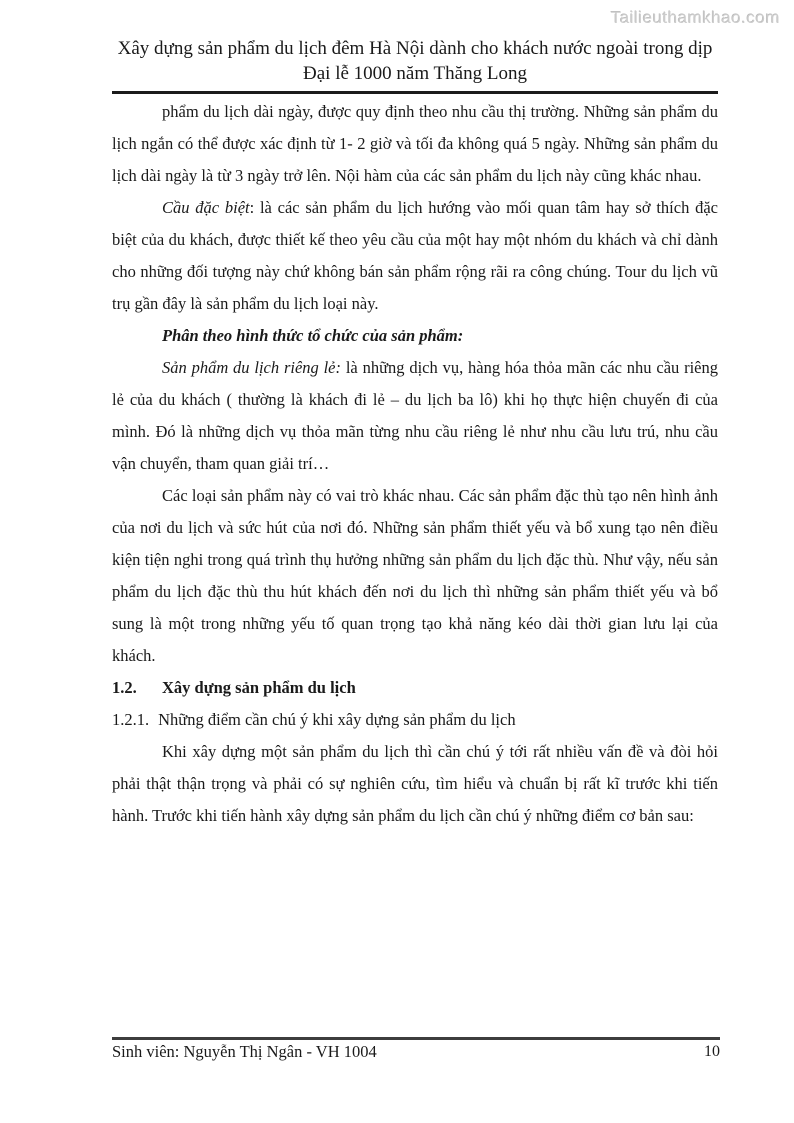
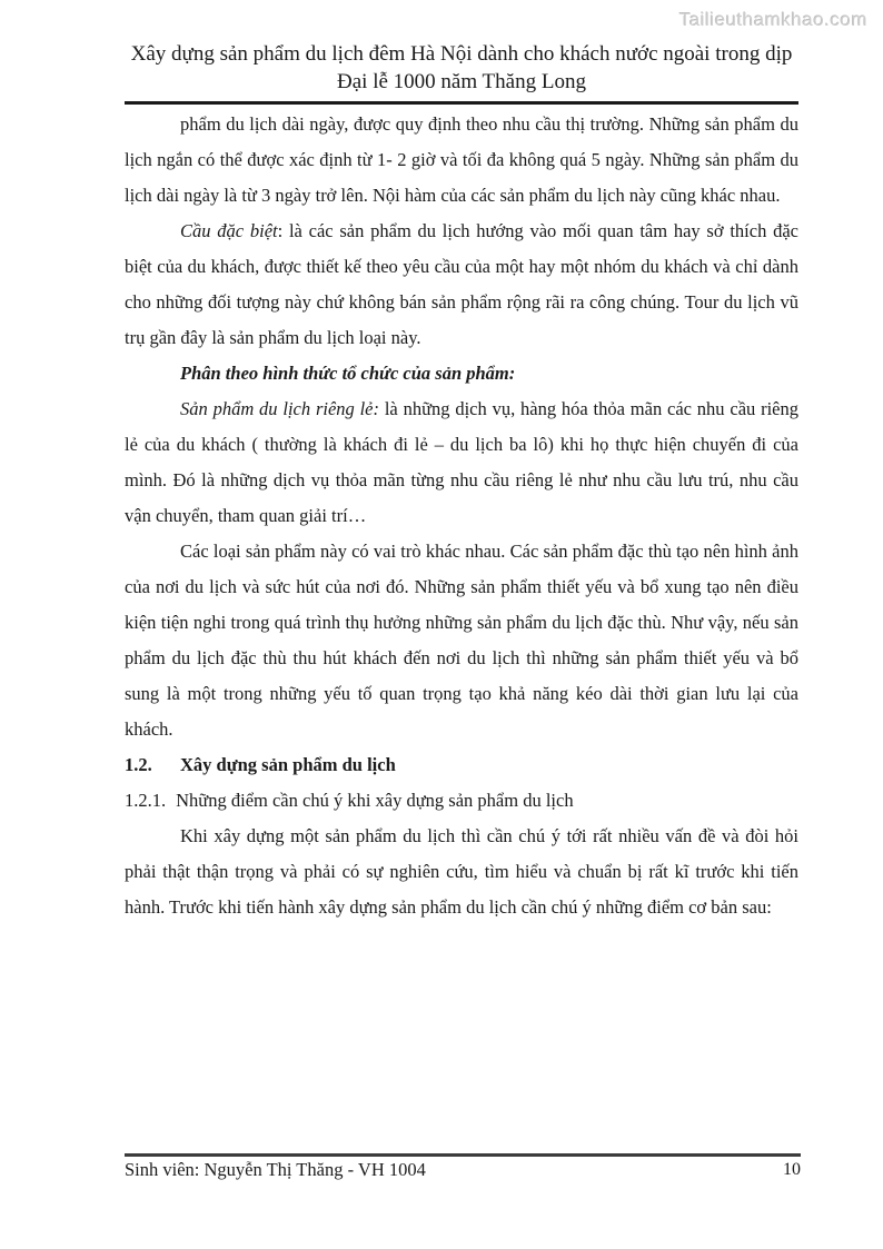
  Tailieuthamkhao.com
  Xây dựng sản phẩm du lịch đêm Hà Nội dành cho khách nước ngoài trong dịp
  Đại lễ 1000 năm Thăng Long
  phẩm du lịch dài ngày, được quy định theo nhu cầu thị trường. Những sản phẩm du lịch ngắn có thể được xác định từ 1- 2 giờ và tối đa không quá 5 ngày. Những sản phẩm du lịch dài ngày là từ 3 ngày trở lên. Nội hàm của các sản phẩm du lịch này cũng khác nhau.
  Cầu đặc biệt: là các sản phẩm du lịch hướng vào mối quan tâm hay sở thích đặc biệt của du khách, được thiết kế theo yêu cầu của một hay một nhóm du khách và chỉ dành cho những đối tượng này chứ không bán sản phẩm rộng rãi ra công chúng. Tour du lịch vũ trụ gần đây là sản phẩm du lịch loại này.
  Phân theo hình thức tổ chức của sản phẩm:
  Sản phẩm du lịch riêng lẻ: là những dịch vụ, hàng hóa thỏa mãn các nhu cầu riêng lẻ của du khách ( thường là khách đi lẻ – du lịch ba lô) khi họ thực hiện chuyến đi của mình. Đó là những dịch vụ thỏa mãn từng nhu cầu riêng lẻ như nhu cầu lưu trú, nhu cầu vận chuyển, tham quan giải trí…
  Các loại sản phẩm này có vai trò khác nhau. Các sản phẩm đặc thù tạo nên hình ảnh của nơi du lịch và sức hút của nơi đó. Những sản phẩm thiết yếu và bổ xung tạo nên điều kiện tiện nghi trong quá trình thụ hưởng những sản phẩm du lịch đặc thù. Như vậy, nếu sản phẩm du lịch đặc thù thu hút khách đến nơi du lịch thì những sản phẩm thiết yếu và bổ sung là một trong những yếu tố quan trọng tạo khả năng kéo dài thời gian lưu lại của khách.
  1.2. Xây dựng sản phẩm du lịch
  1.2.1. Những điểm cần chú ý khi xây dựng sản phẩm du lịch
  Khi xây dựng một sản phẩm du lịch thì cần chú ý tới rất nhiều vấn đề và đòi hỏi phải thật thận trọng và phải có sự nghiên cứu, tìm hiểu và chuẩn bị rất kĩ trước khi tiến hành. Trước khi tiến hành xây dựng sản phẩm du lịch cần chú ý những điểm cơ bản sau:
- Sinh viên: Nguyễn Thị Ngân - VH 1004
+ Sinh viên: Nguyễn Thị Thăng - VH 1004
  10
